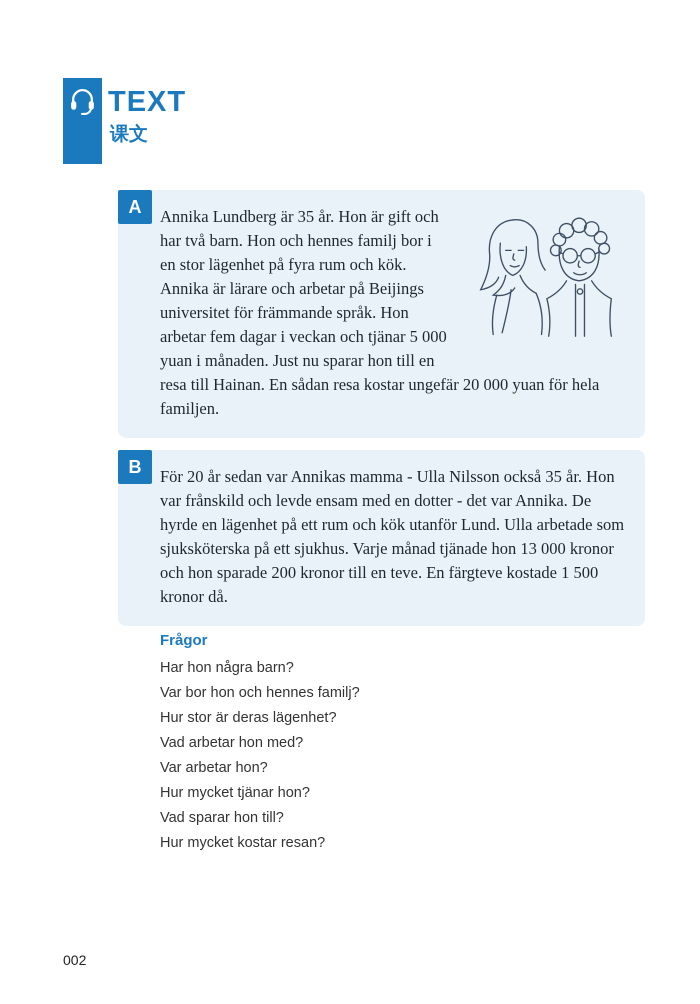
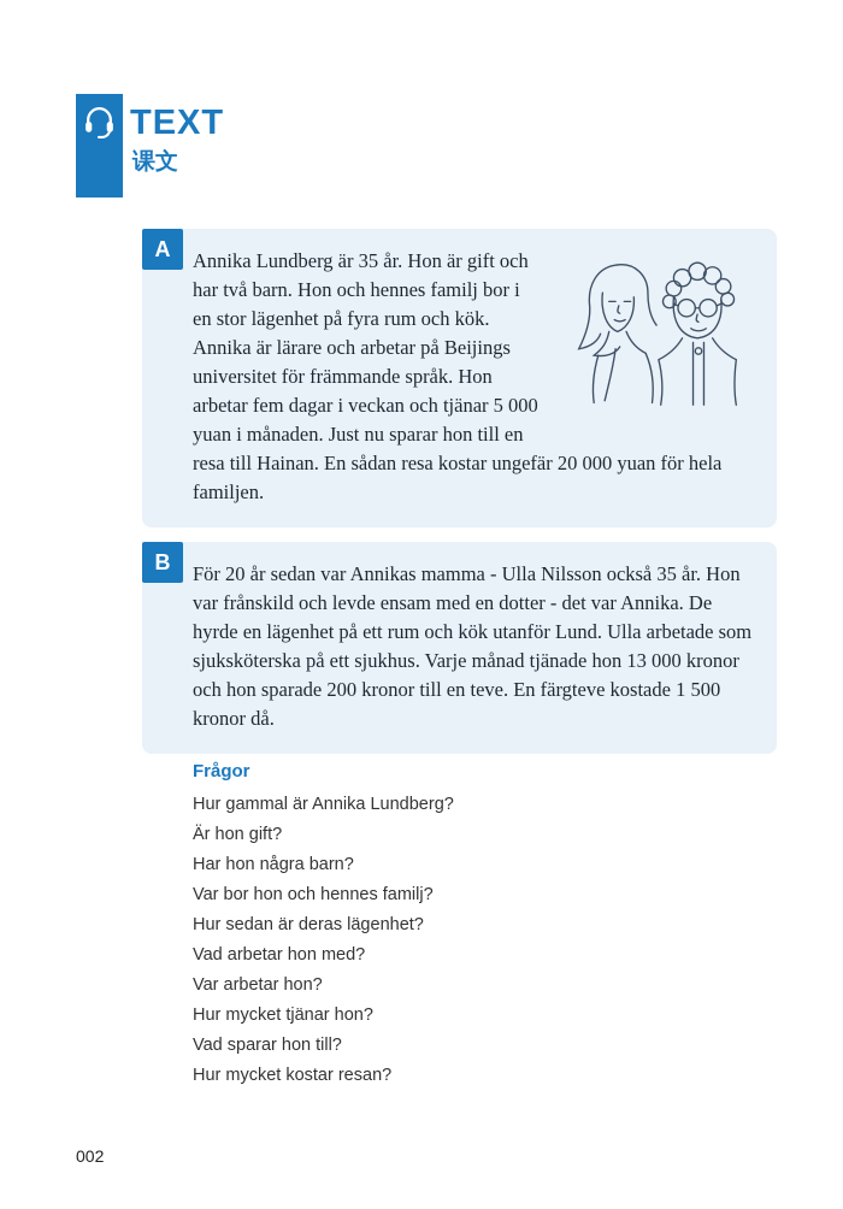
  TEXT
  课文
  A
  Annika Lundberg är 35 år. Hon är gift och har två barn. Hon och hennes familj bor i en stor lägenhet på fyra rum och kök. Annika är lärare och arbetar på Beijings universitet för främmande språk. Hon arbetar fem dagar i veckan och tjänar 5 000 yuan i månaden. Just nu sparar hon till en resa till Hainan. En sådan resa kostar ungefär 20 000 yuan för hela familjen.
  B
  För 20 år sedan var Annikas mamma - Ulla Nilsson också 35 år. Hon var frånskild och levde ensam med en dotter - det var Annika. De hyrde en lägenhet på ett rum och kök utanför Lund. Ulla arbetade som sjuksköterska på ett sjukhus. Varje månad tjänade hon 13 000 kronor och hon sparade 200 kronor till en teve. En färgteve kostade 1 500 kronor då.
  Frågor
+ Hur gammal är Annika Lundberg?
+ Är hon gift?
  Har hon några barn?
  Var bor hon och hennes familj?
- Hur stor är deras lägenhet?
+ Hur sedan är deras lägenhet?
  Vad arbetar hon med?
  Var arbetar hon?
  Hur mycket tjänar hon?
  Vad sparar hon till?
  Hur mycket kostar resan?
  002
